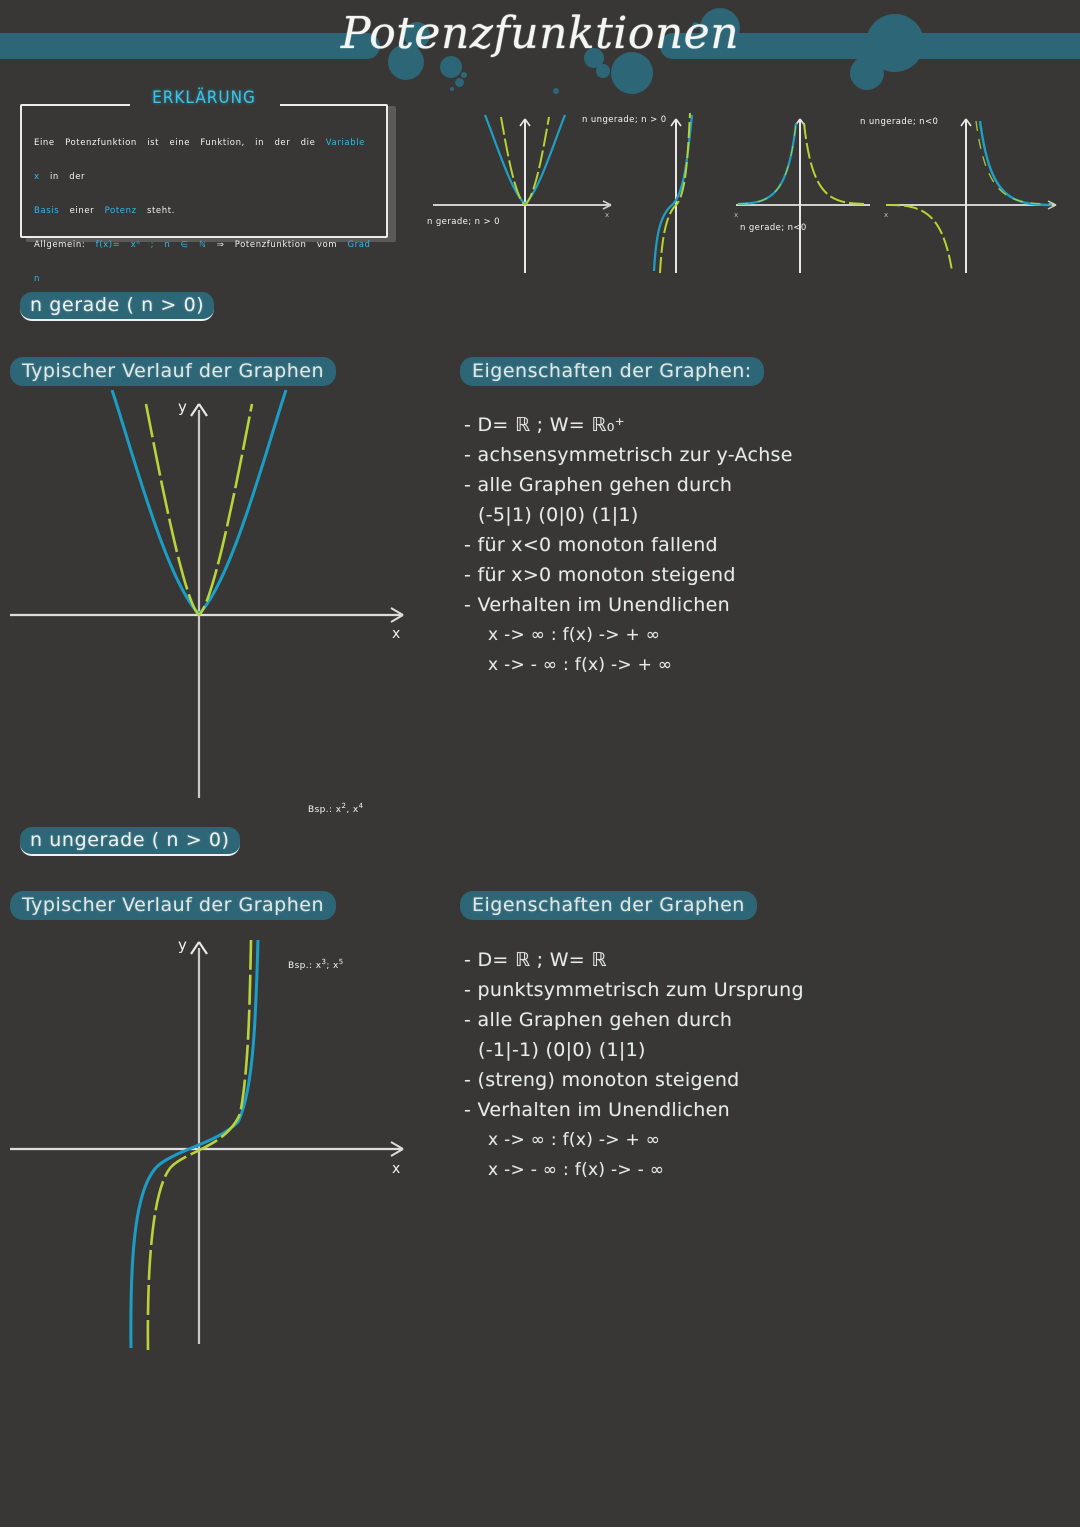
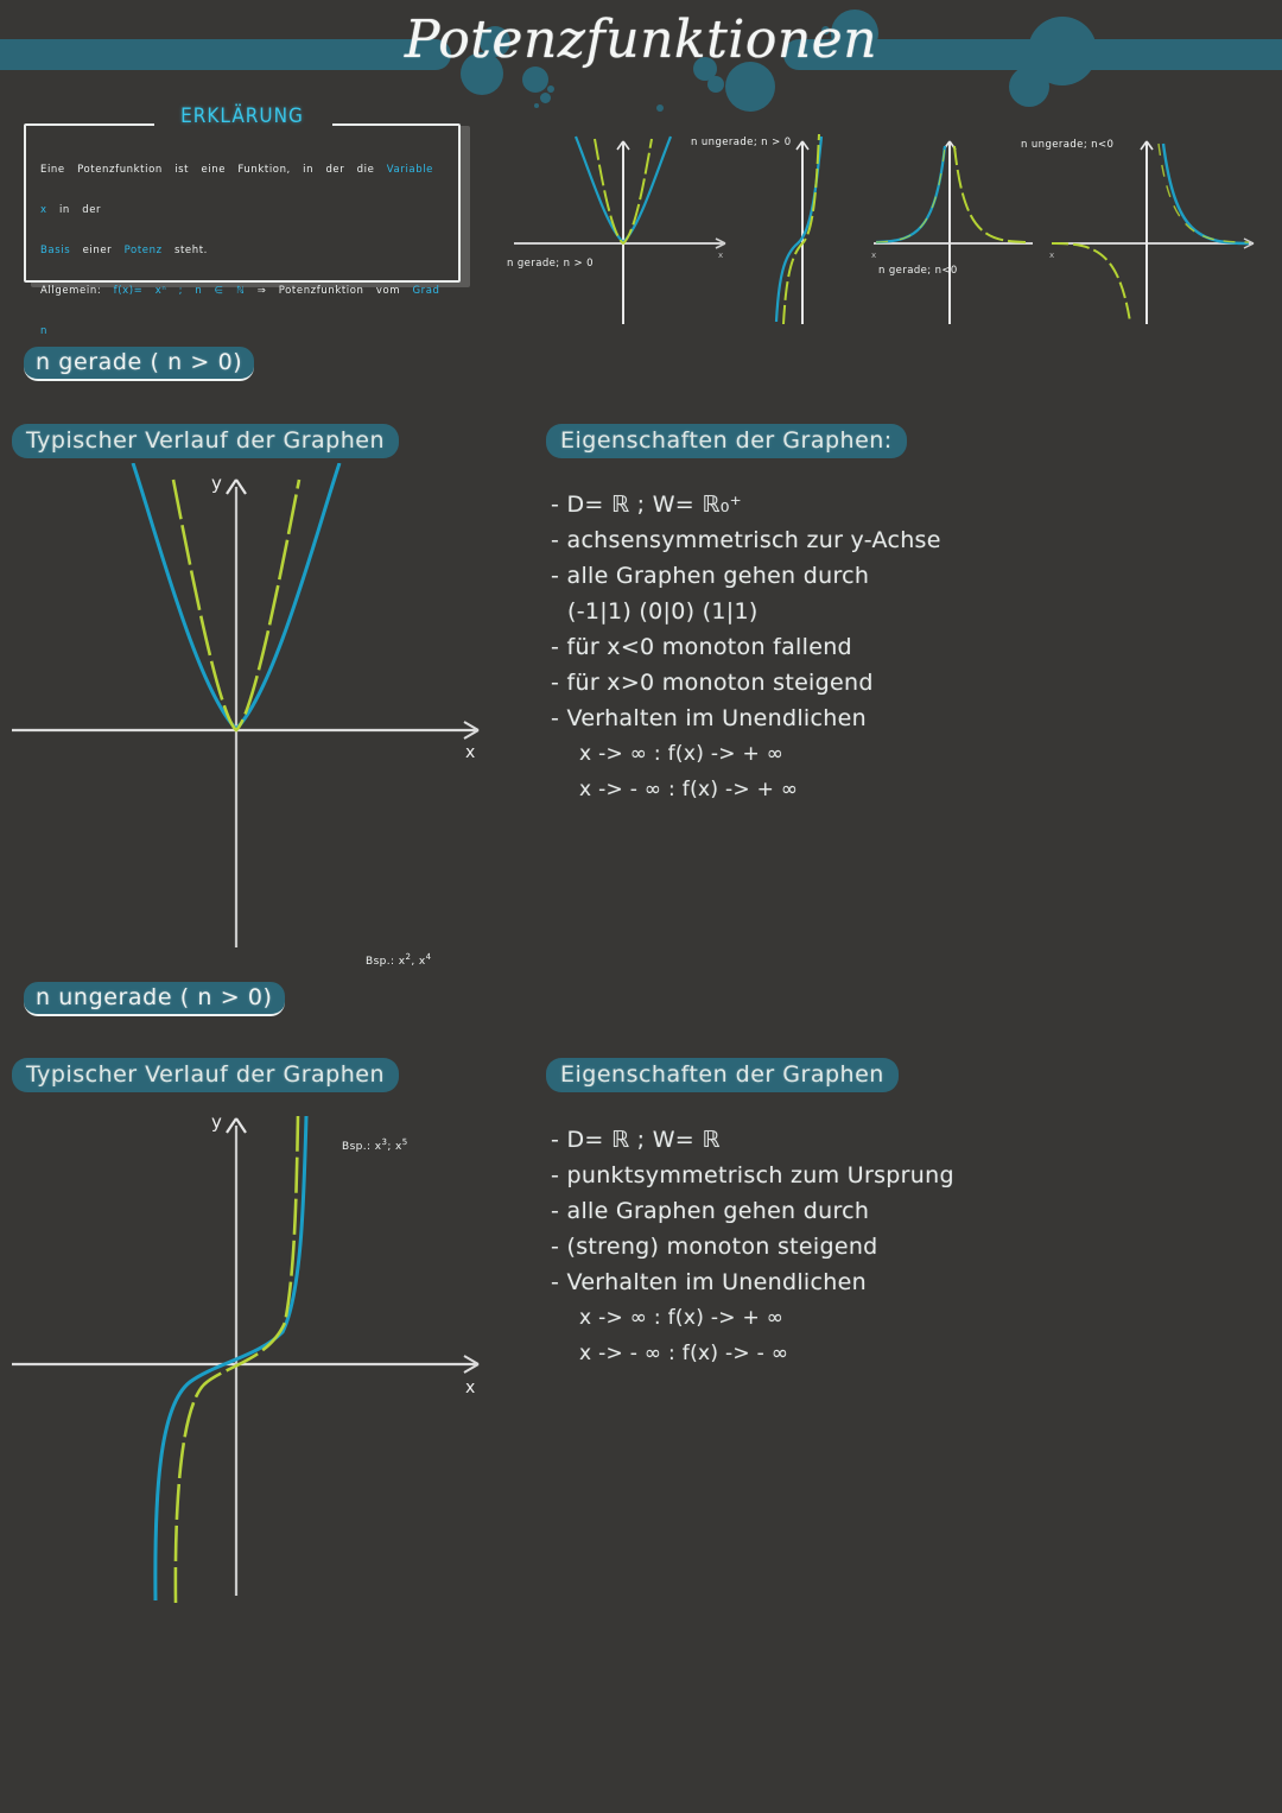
  Potenzfunktionen
  ERKLÄRUNG
  Eine Potenzfunktion ist eine Funktion, in der die Variable x in der
  Basis einer Potenz steht.
  Allgemein: f(x)= xⁿ ; n ∈ ℕ ⇒ Potenzfunktion vom Grad n
  x
  n gerade; n > 0
  n ungerade; n > 0
  x
  n gerade; n<0
  x
  n ungerade; n<0
  n gerade ( n > 0)
  Typischer Verlauf der Graphen
  Eigenschaften der Graphen:
  y
  x
  Bsp.: x2, x4
  - D= ℝ ; W= ℝ₀⁺
  - achsensymmetrisch zur y-Achse
  - alle Graphen gehen durch
- (-5|1) (0|0) (1|1)
+ (-1|1) (0|0) (1|1)
  - für x<0 monoton fallend
  - für x>0 monoton steigend
  - Verhalten im Unendlichen
  x -> ∞ : f(x) -> + ∞
  x -> - ∞ : f(x) -> + ∞
  n ungerade ( n > 0)
  Typischer Verlauf der Graphen
  Eigenschaften der Graphen
  y
  x
  Bsp.: x3; x5
  - D= ℝ ; W= ℝ
  - punktsymmetrisch zum Ursprung
  - alle Graphen gehen durch
- (-1|-1) (0|0) (1|1)
  - (streng) monoton steigend
  - Verhalten im Unendlichen
  x -> ∞ : f(x) -> + ∞
  x -> - ∞ : f(x) -> - ∞
